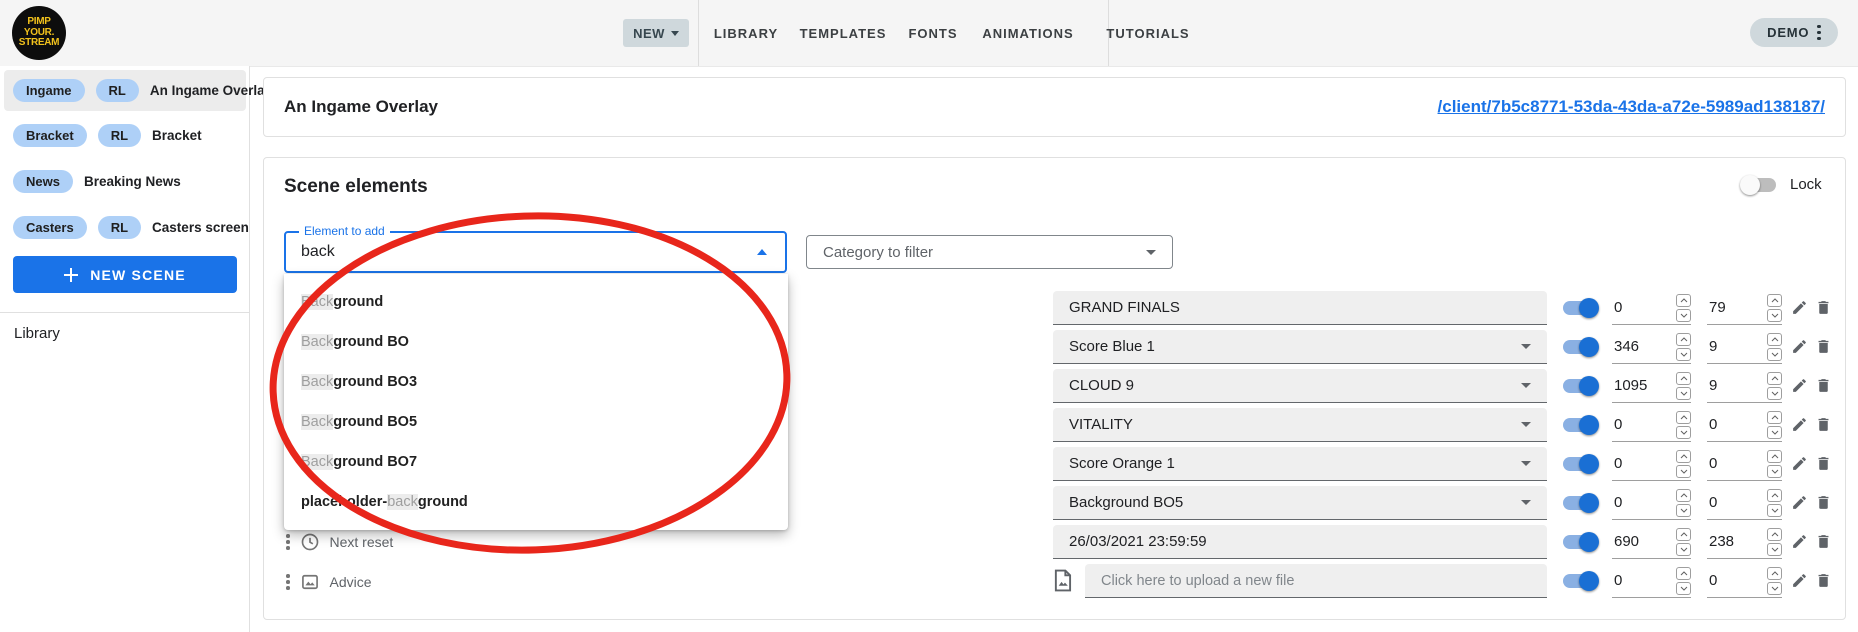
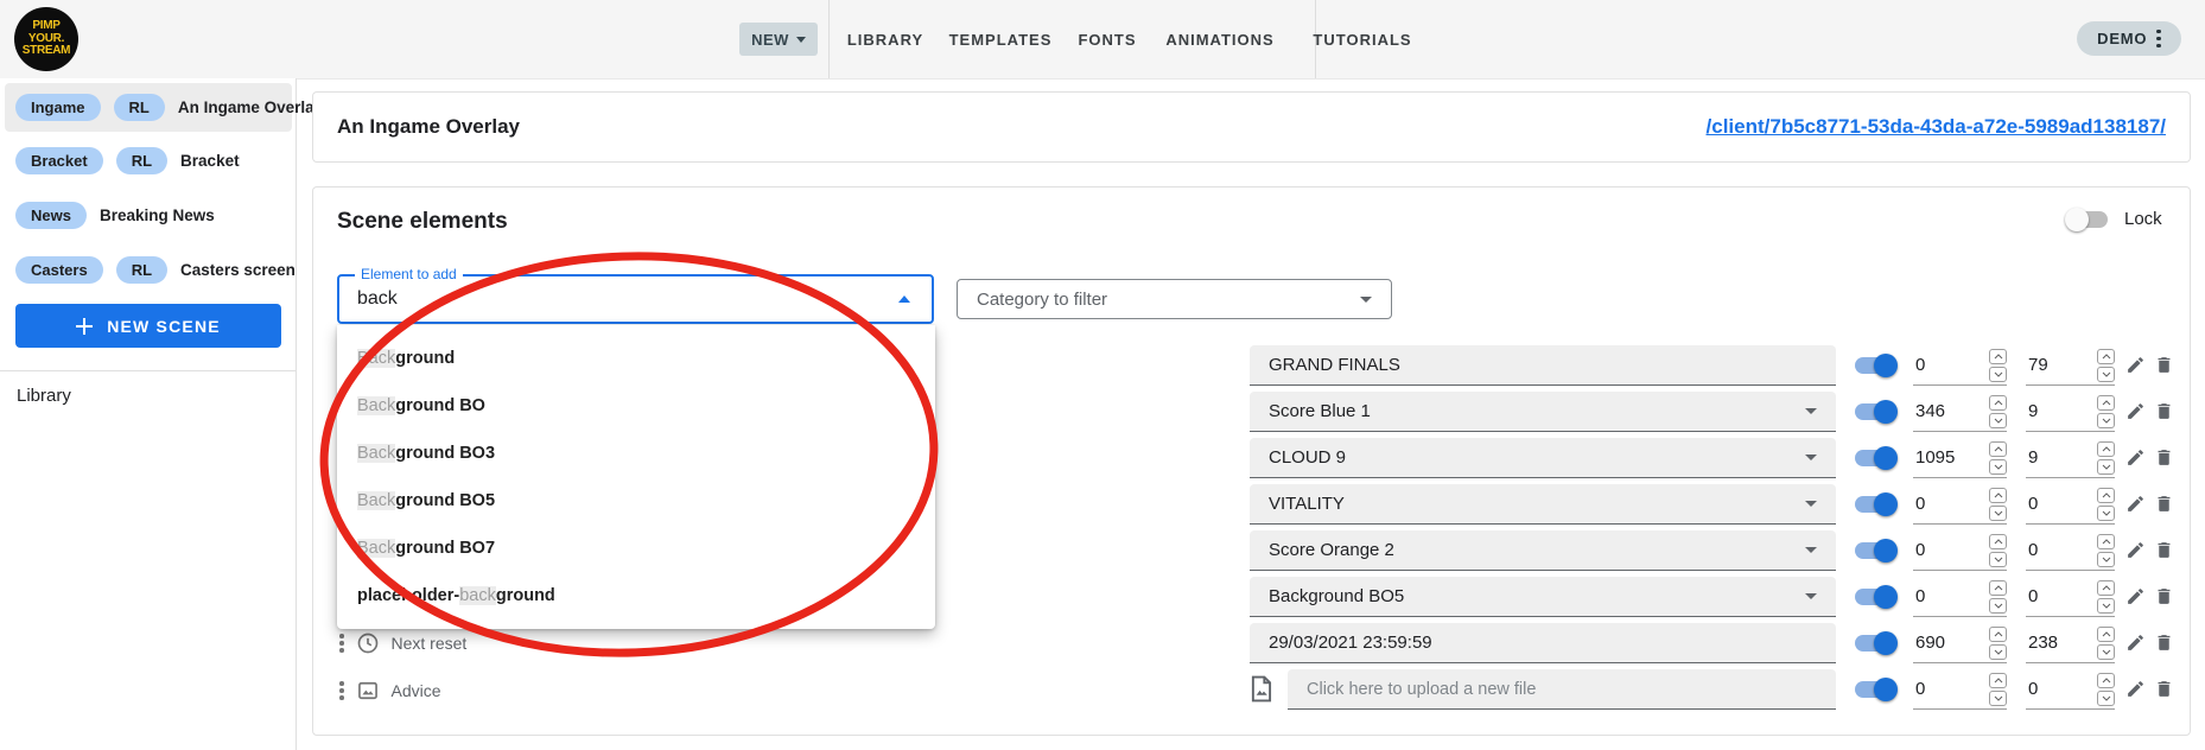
  PIMP
  YOUR.
  STREAM
  NEW
  LIBRARY
  TEMPLATES
  FONTS
  ANIMATIONS
  TUTORIALS
  DEMO
  Ingame
  RL
  An Ingame Overla
  Bracket
  RL
  Bracket
  News
  Breaking News
  Casters
  RL
  Casters screen
  NEW SCENE
  Library
  An Ingame Overlay
  /client/7b5c8771-53da-43da-a72e-5989ad138187/
  Scene elements
  Lock
  Element to add
  back
  Category to filter
  ack
  ground
  Back
  ground BO
  Back
  ground BO3
  Back
  ground BO5
  Back
  ground BO7
  placeolder-
  back
  ground
  Next reset
  Advice
  GRAND FINALS
  0
  79
  Score Blue 1
  346
  9
  CLOUD 9
  1095
  9
  VITALITY
  0
  0
- Score Orange 1
+ Score Orange 2
  0
  0
  Background BO5
  0
  0
- 26/03/2021 23:59:59
+ 29/03/2021 23:59:59
  690
  238
  Click here to upload a new file
  0
  0
